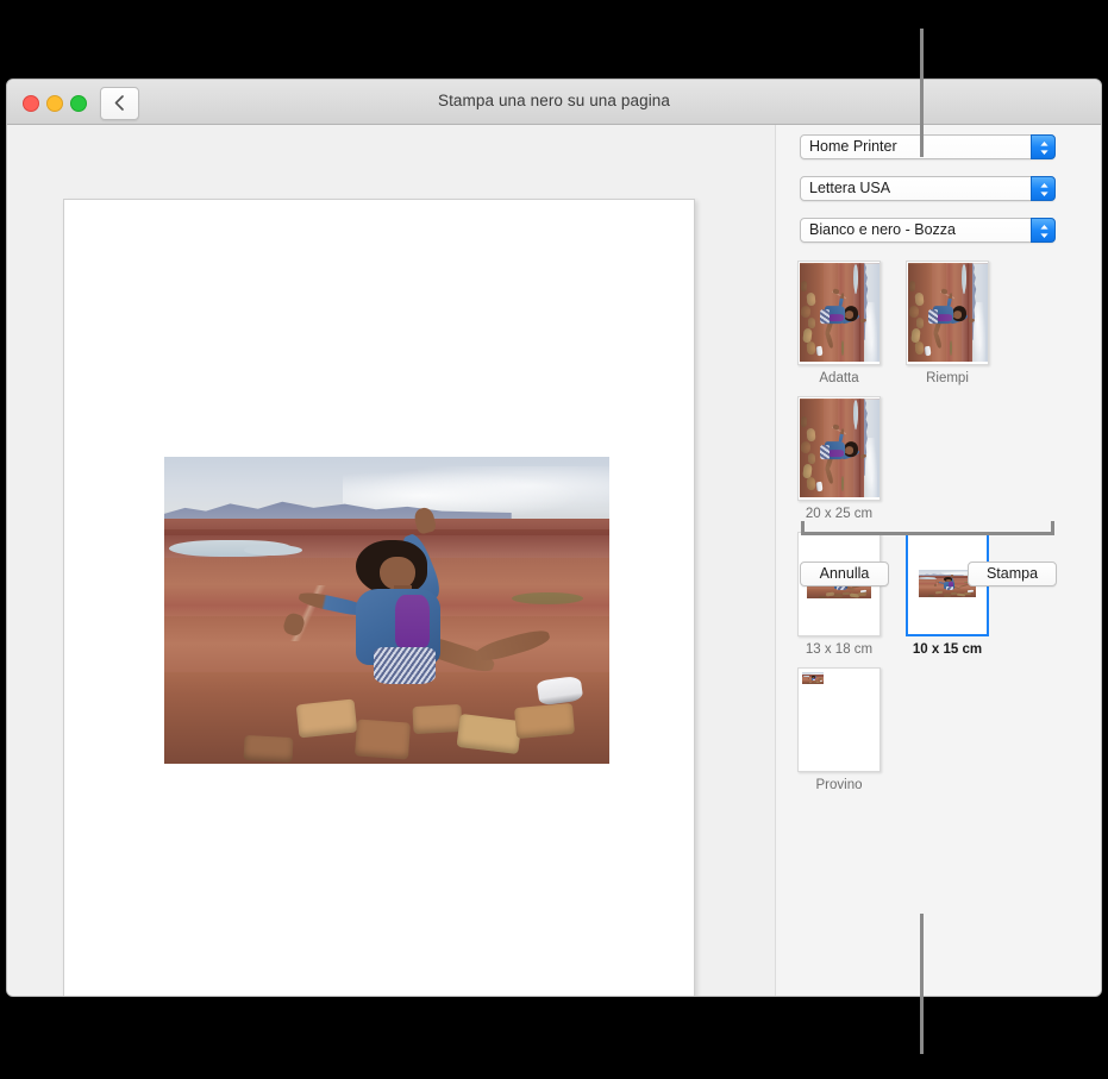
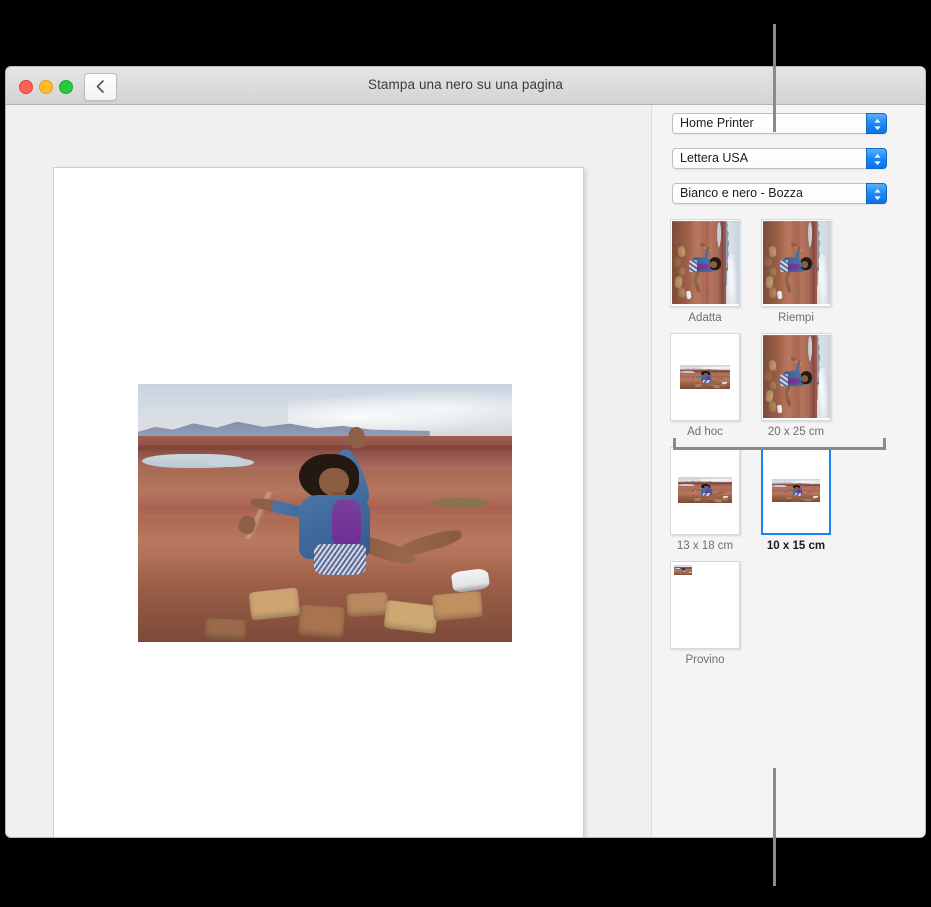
  Stampa una nero su una pagina
  Home Printer
  Lettera USA
  Bianco e nero - Bozza
  Adatta
  Riempi
+ Ad hoc
  20 x 25 cm
  13 x 18 cm
  10 x 15 cm
  Provino
- Annulla
- Stampa
